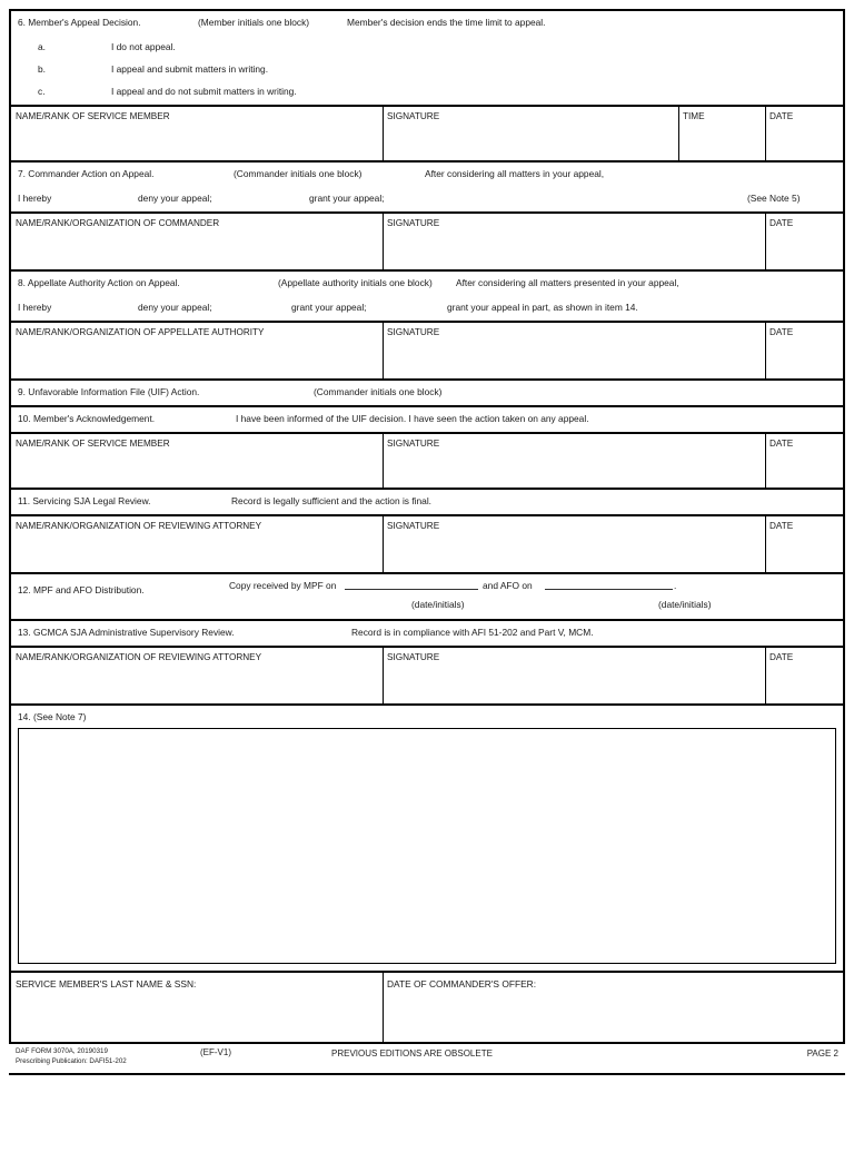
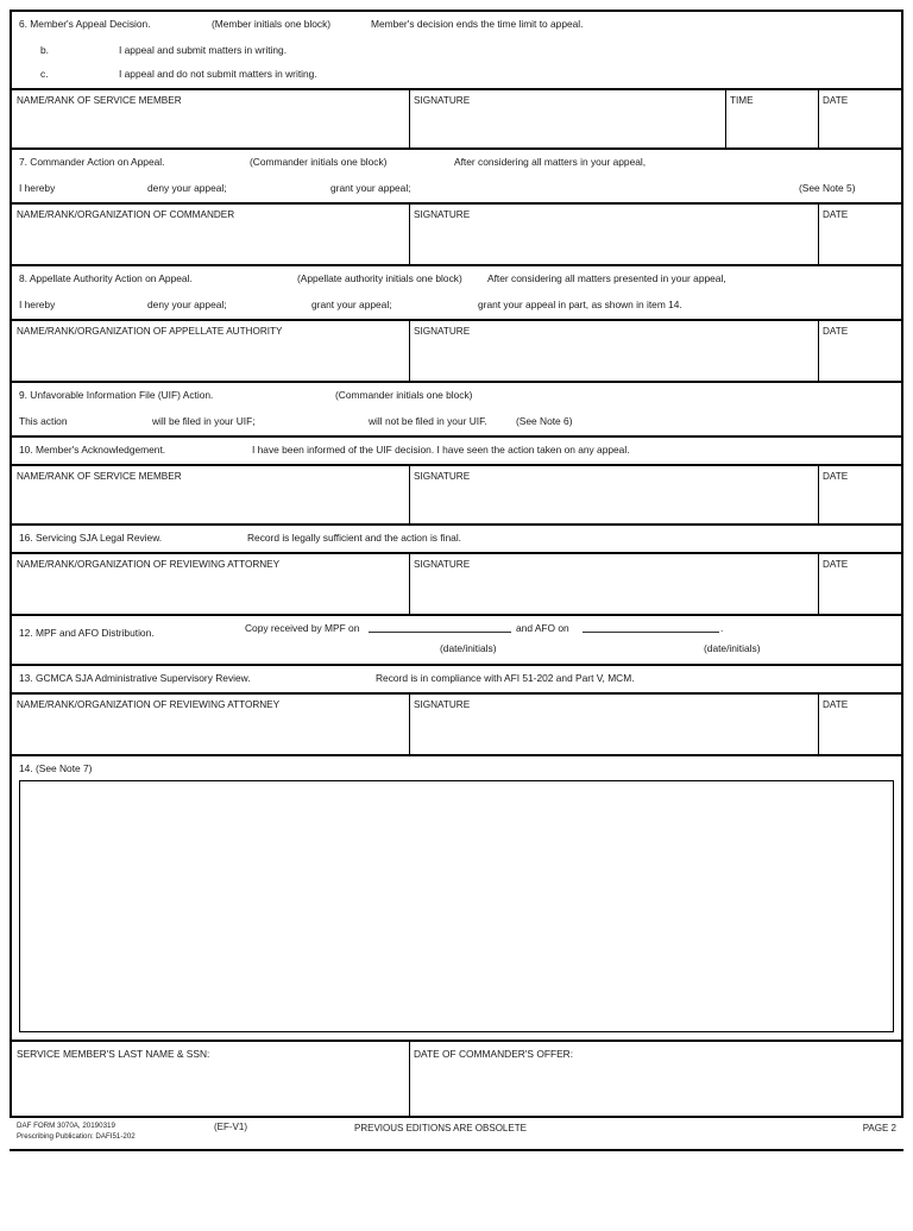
  6. Member's Appeal Decision.
  (Member initials one block)
  Member's decision ends the time limit to appeal.
- a.
- I do not appeal.
  b.
  I appeal and submit matters in writing.
  c.
  I appeal and do not submit matters in writing.
  NAME/RANK OF SERVICE MEMBER
  SIGNATURE
  TIME
  DATE
  7. Commander Action on Appeal.
  (Commander initials one block)
  After considering all matters in your appeal,
  I hereby
  deny your appeal;
  grant your appeal;
  (See Note 5)
  NAME/RANK/ORGANIZATION OF COMMANDER
  SIGNATURE
  DATE
  8. Appellate Authority Action on Appeal.
  (Appellate authority initials one block)
  After considering all matters presented in your appeal,
  I hereby
  deny your appeal;
  grant your appeal;
  grant your appeal in part, as shown in item 14.
  NAME/RANK/ORGANIZATION OF APPELLATE AUTHORITY
  SIGNATURE
  DATE
  9. Unfavorable Information File (UIF) Action.
  (Commander initials one block)
+ This action
+ will be filed in your UIF;
+ will not be filed in your UIF.
+ (See Note 6)
  10. Member's Acknowledgement.
  I have been informed of the UIF decision. I have seen the action taken on any appeal.
  NAME/RANK OF SERVICE MEMBER
  SIGNATURE
  DATE
- 11. Servicing SJA Legal Review.
+ 16. Servicing SJA Legal Review.
  Record is legally sufficient and the action is final.
  NAME/RANK/ORGANIZATION OF REVIEWING ATTORNEY
  SIGNATURE
  DATE
  12. MPF and AFO Distribution.
  Copy received by MPF on
  and AFO on
  .
  (date/initials)
  (date/initials)
  13. GCMCA SJA Administrative Supervisory Review.
  Record is in compliance with AFI 51-202 and Part V, MCM.
  NAME/RANK/ORGANIZATION OF REVIEWING ATTORNEY
  SIGNATURE
  DATE
  14. (See Note 7)
  SERVICE MEMBER'S LAST NAME & SSN:
  DATE OF COMMANDER'S OFFER:
  (EF-V1)
  PREVIOUS EDITIONS ARE OBSOLETE
  PAGE 2
